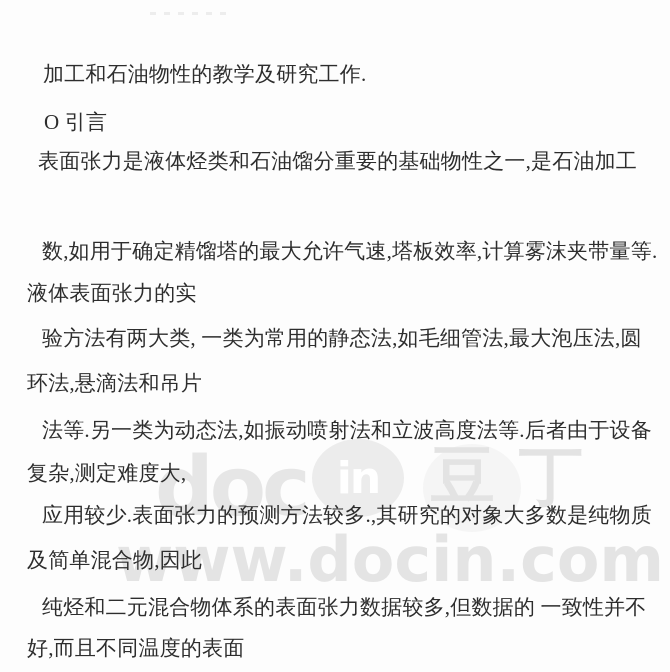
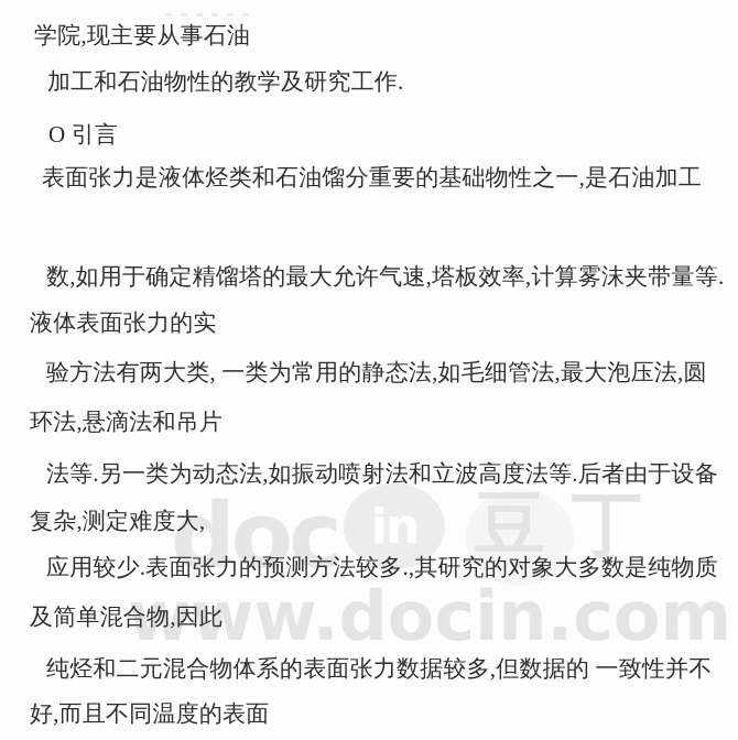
  doc
  豆丁
  www.docin.com
+ 学院,现主要从事石油
  加工和石油物性的教学及研究工作.
  O 引言
  表面张力是液体烃类和石油馏分重要的基础物性之一,是石油加工
  数,如用于确定精馏塔的最大允许气速,塔板效率,计算雾沫夹带量等.
  液体表面张力的实
  验方法有两大类, 一类为常用的静态法,如毛细管法,最大泡压法,圆
  环法,悬滴法和吊片
  法等.另一类为动态法,如振动喷射法和立波高度法等.后者由于设备
  复杂,测定难度大,
  应用较少.表面张力的预测方法较多.,其研究的对象大多数是纯物质
  及简单混合物,因此
  纯烃和二元混合物体系的表面张力数据较多,但数据的 一致性并不
  好,而且不同温度的表面
